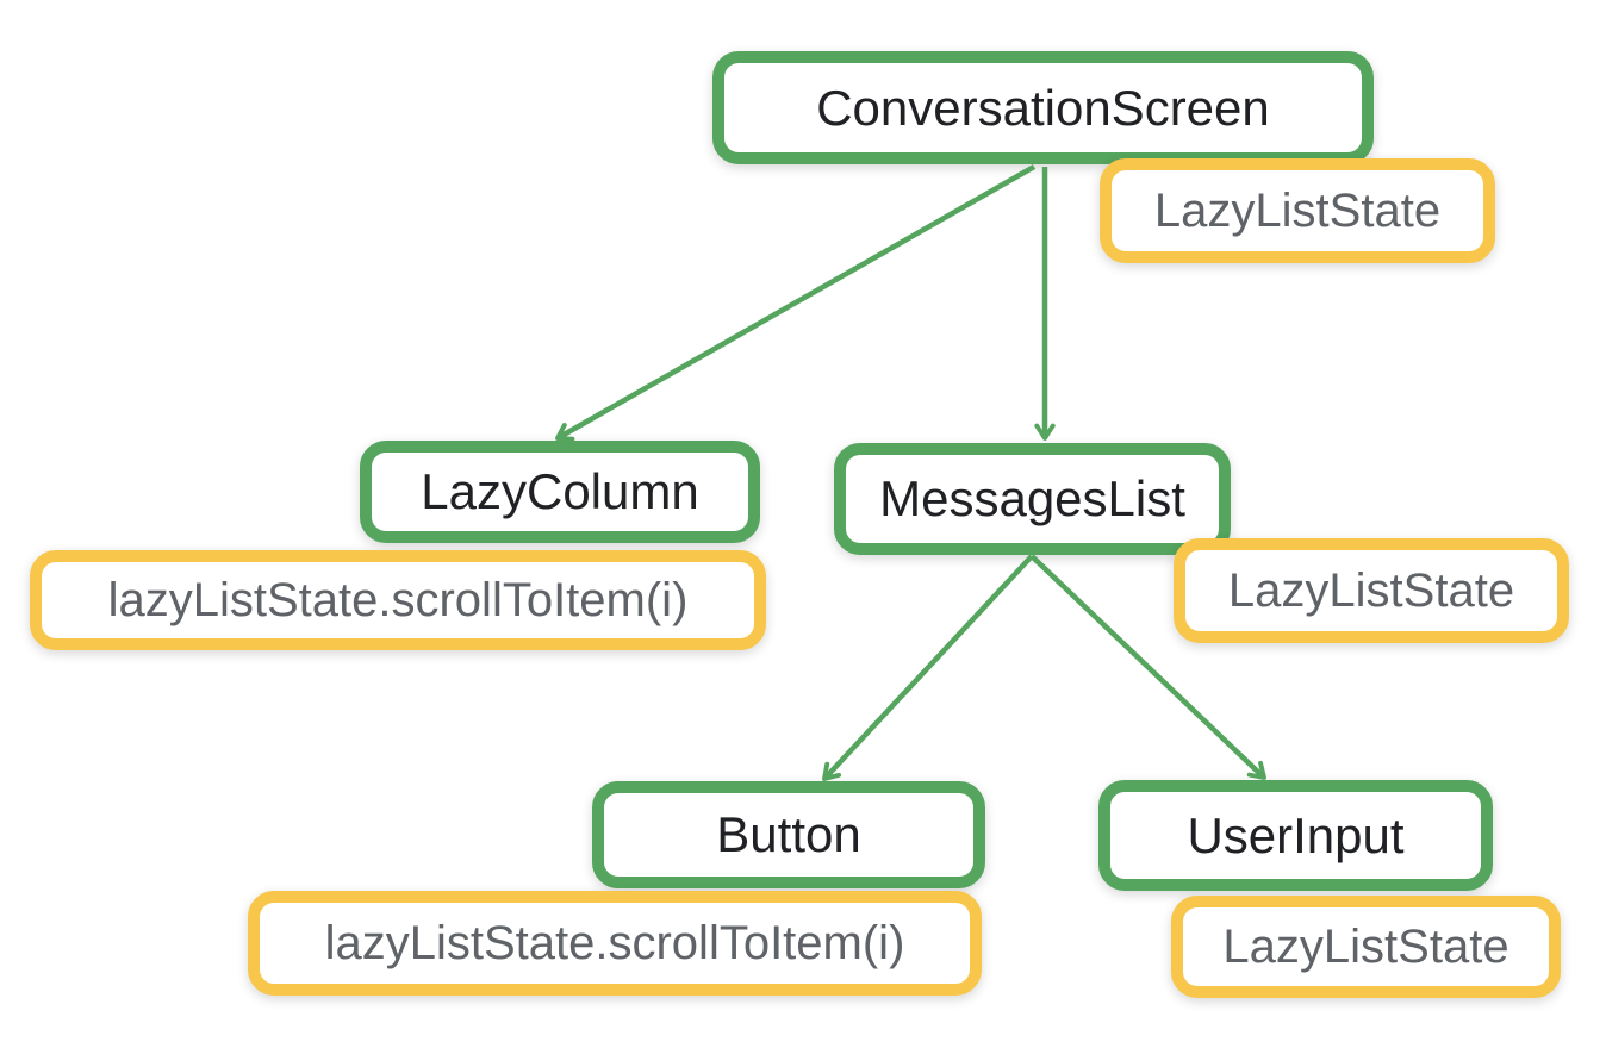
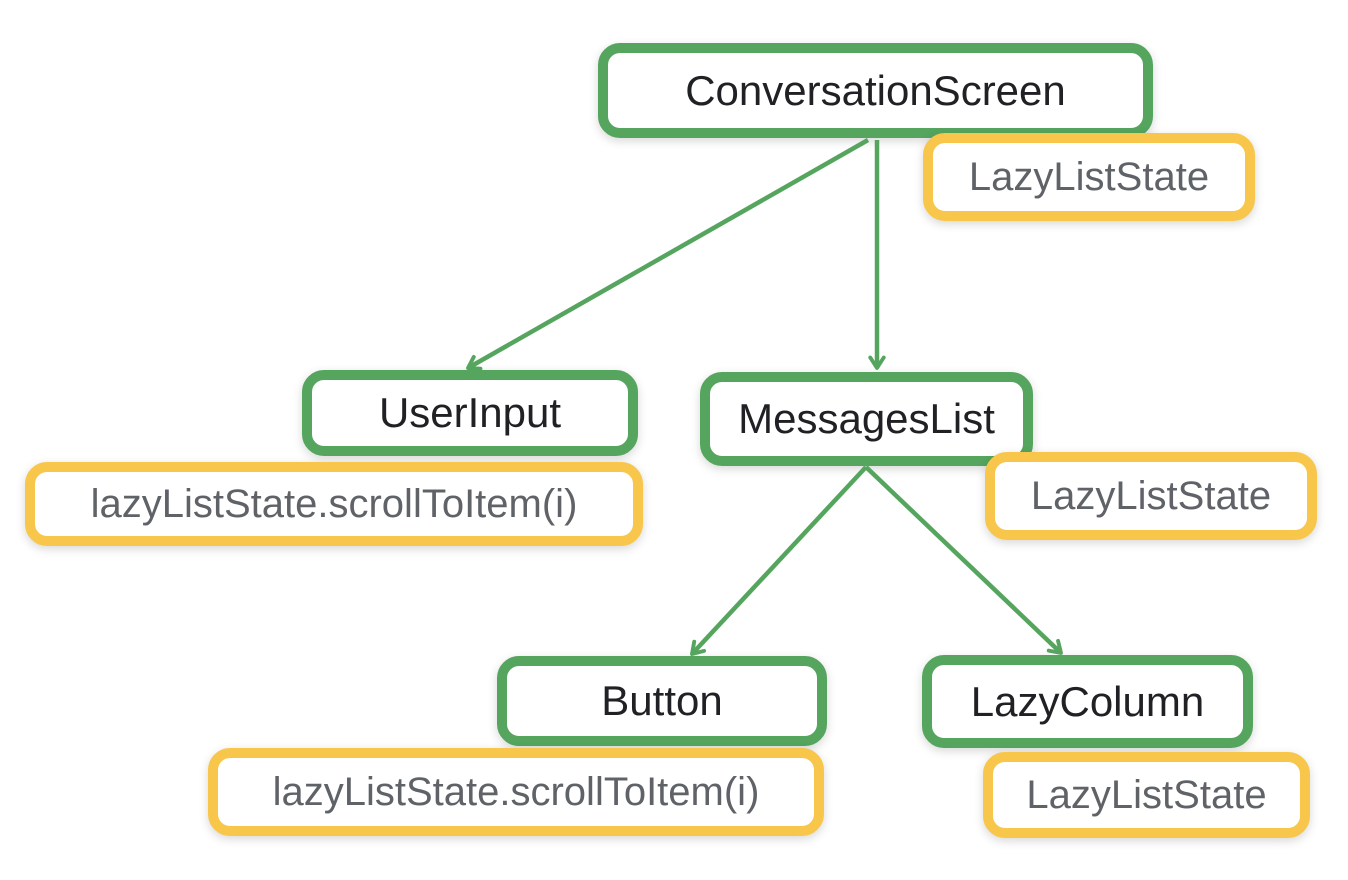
  ConversationScreen
- LazyColumn
+ UserInput
  MessagesList
  Button
- UserInput
+ LazyColumn
  LazyListState
  lazyListState.scrollToItem(i)
  LazyListState
  lazyListState.scrollToItem(i)
  LazyListState
